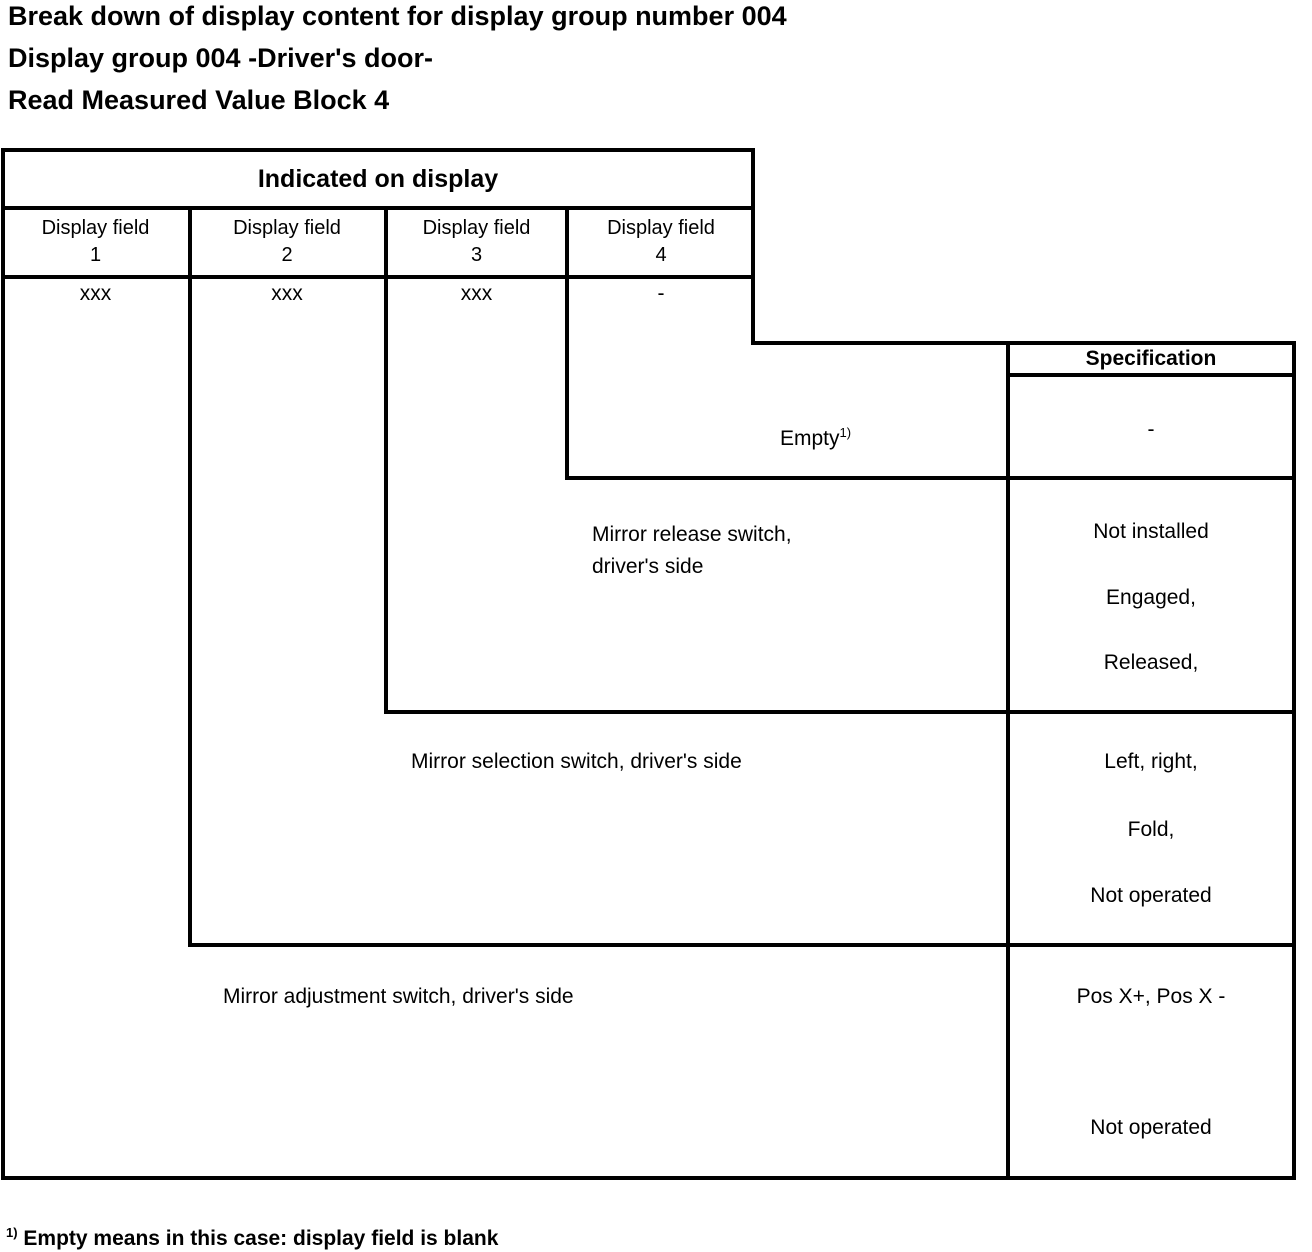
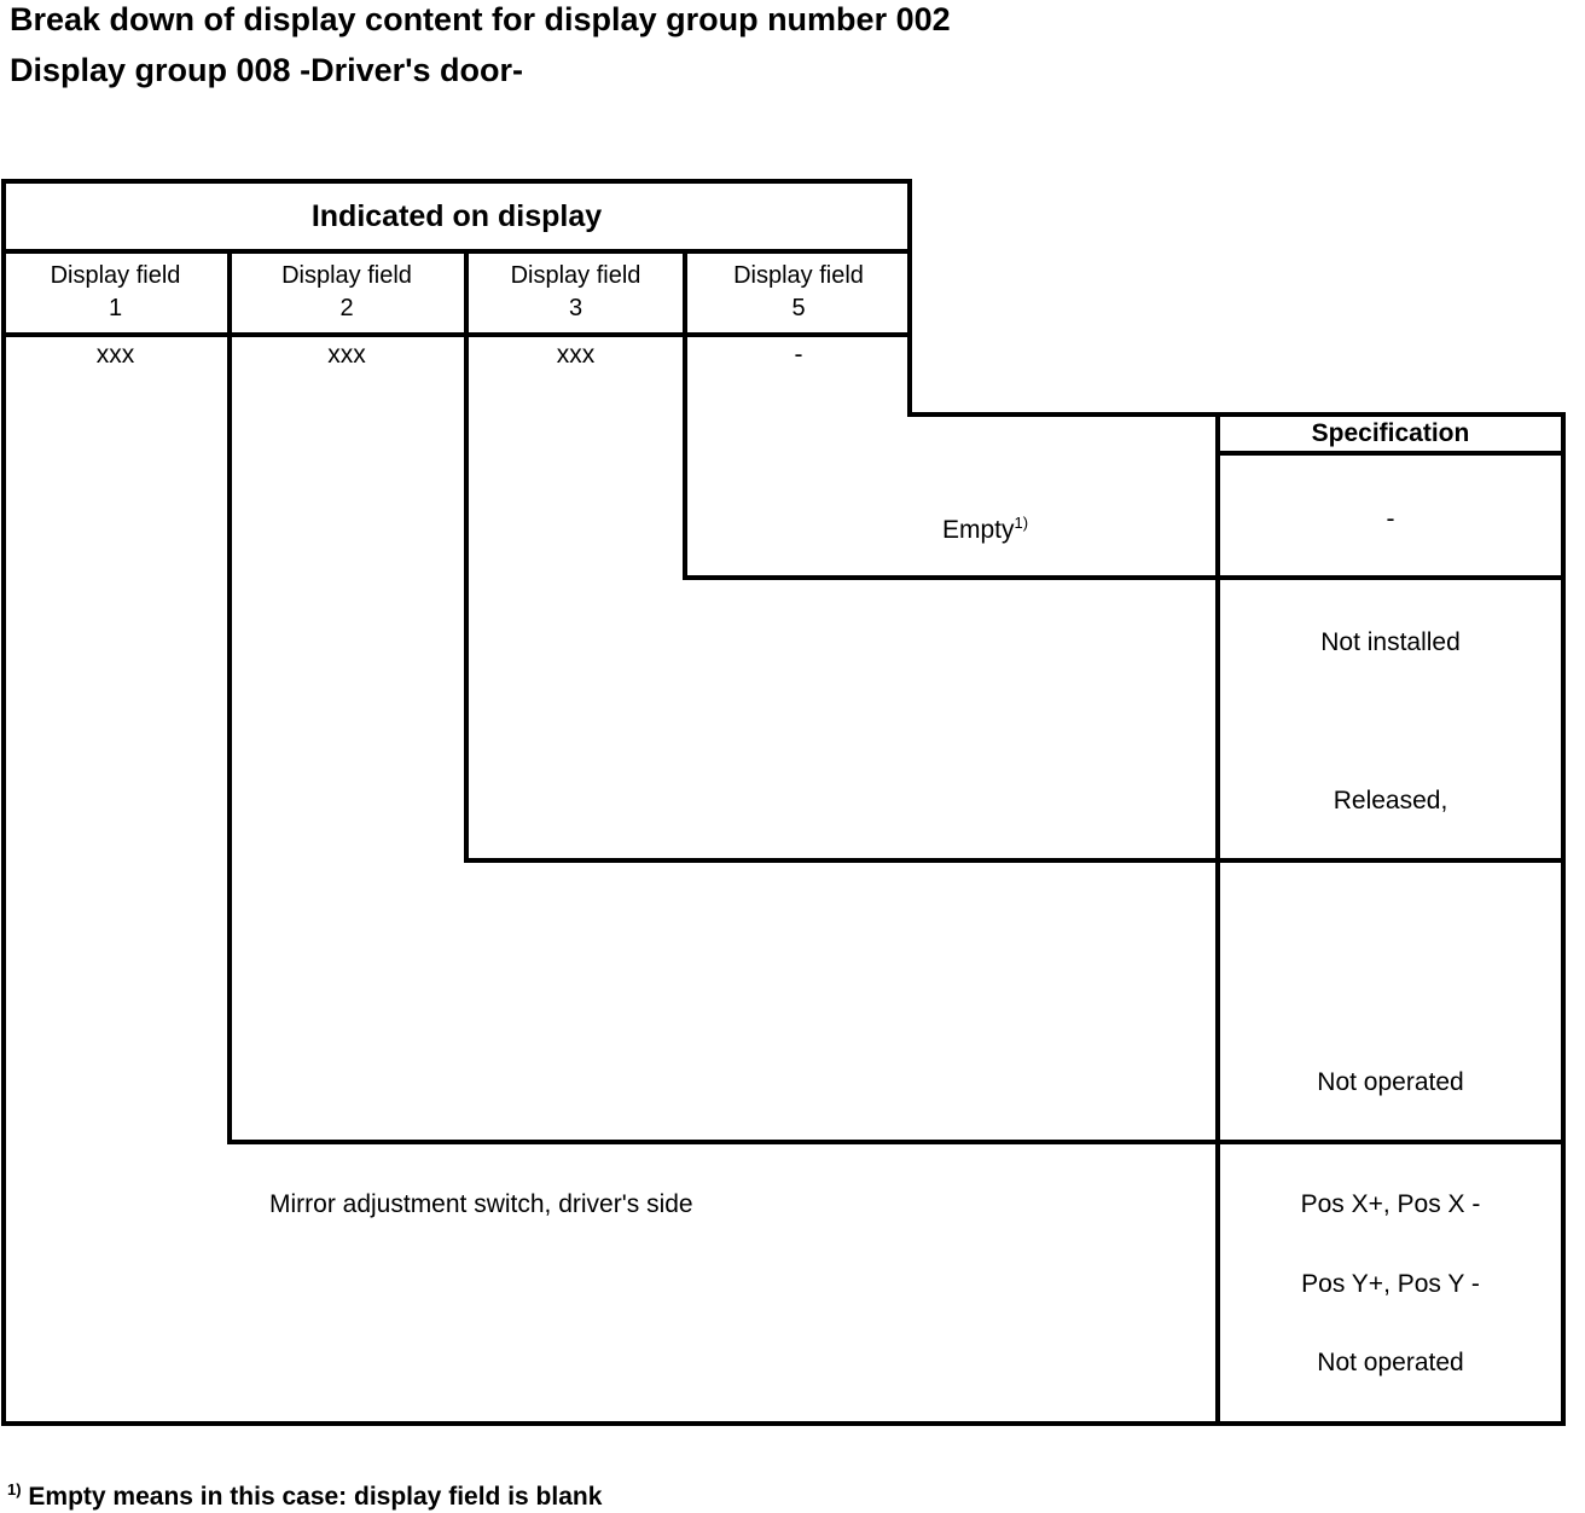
- Break down of display content for display group number 004
+ Break down of display content for display group number 002
- Display group 004 -Driver's door-
+ Display group 008 -Driver's door-
- Read Measured Value Block 4
  Indicated on display
  Display field
  1
  Display field
  2
  Display field
  3
  Display field
- 4
+ 5
  xxx
  xxx
  xxx
  -
  Specification
  Empty1)
  -
- Mirror release switch,
- driver's side
  Not installed
- Engaged,
  Released,
- Mirror selection switch, driver's side
- Left, right,
- Fold,
  Not operated
  Mirror adjustment switch, driver's side
  Pos X+, Pos X -
+ Pos Y+, Pos Y -
  Not operated
  1) Empty means in this case: display field is blank
